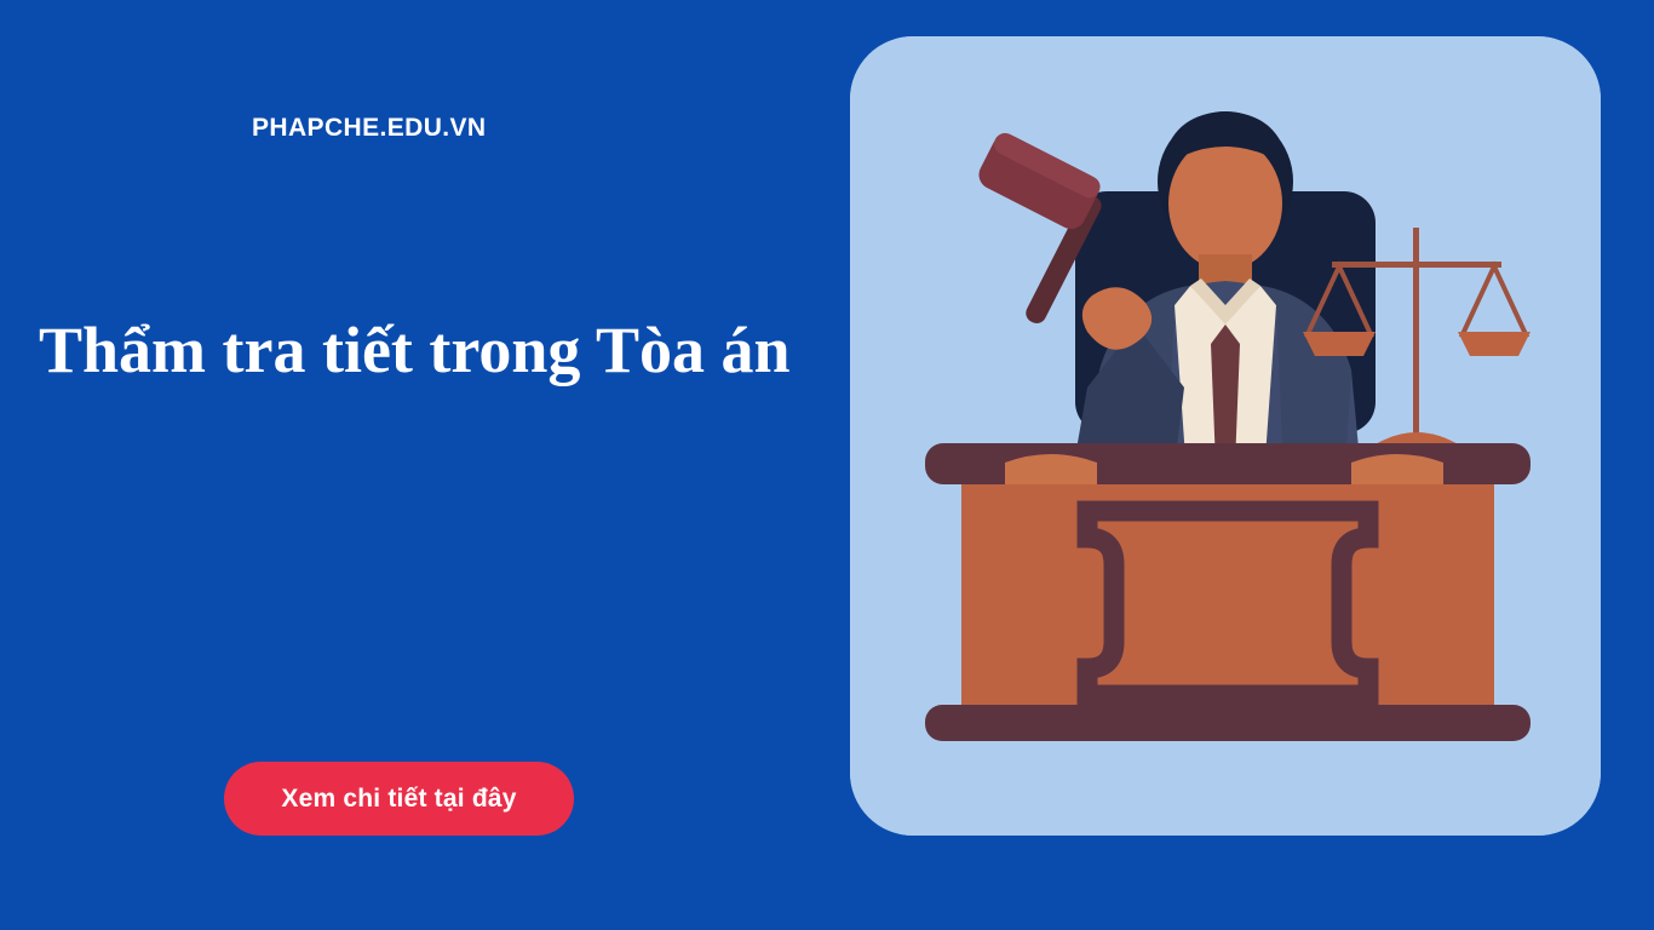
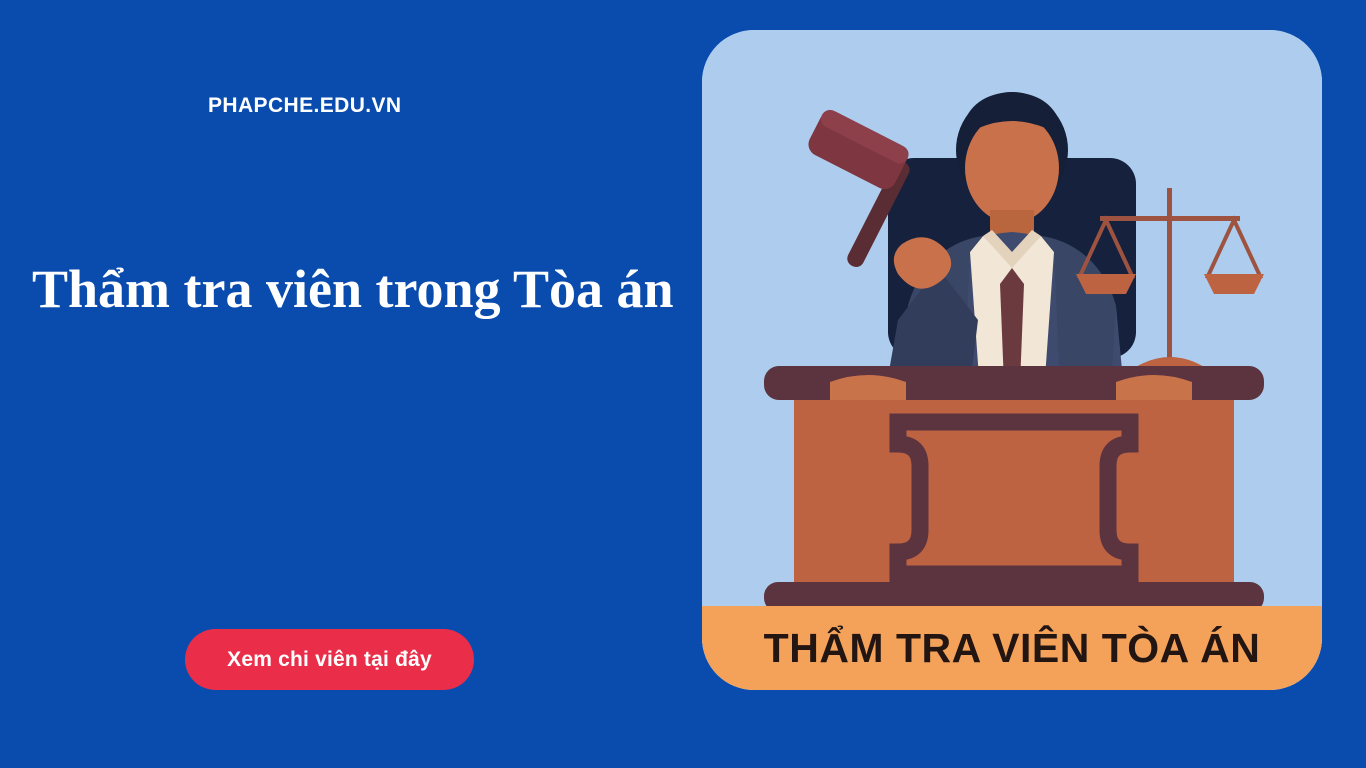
  PHAPCHE.EDU.VN
- Thẩm tra tiết trong Tòa án
+ Thẩm tra viên trong Tòa án
- Xem chi tiết tại đây
+ Xem chi viên tại đây
+ THẨM TRA VIÊN TÒA ÁN
